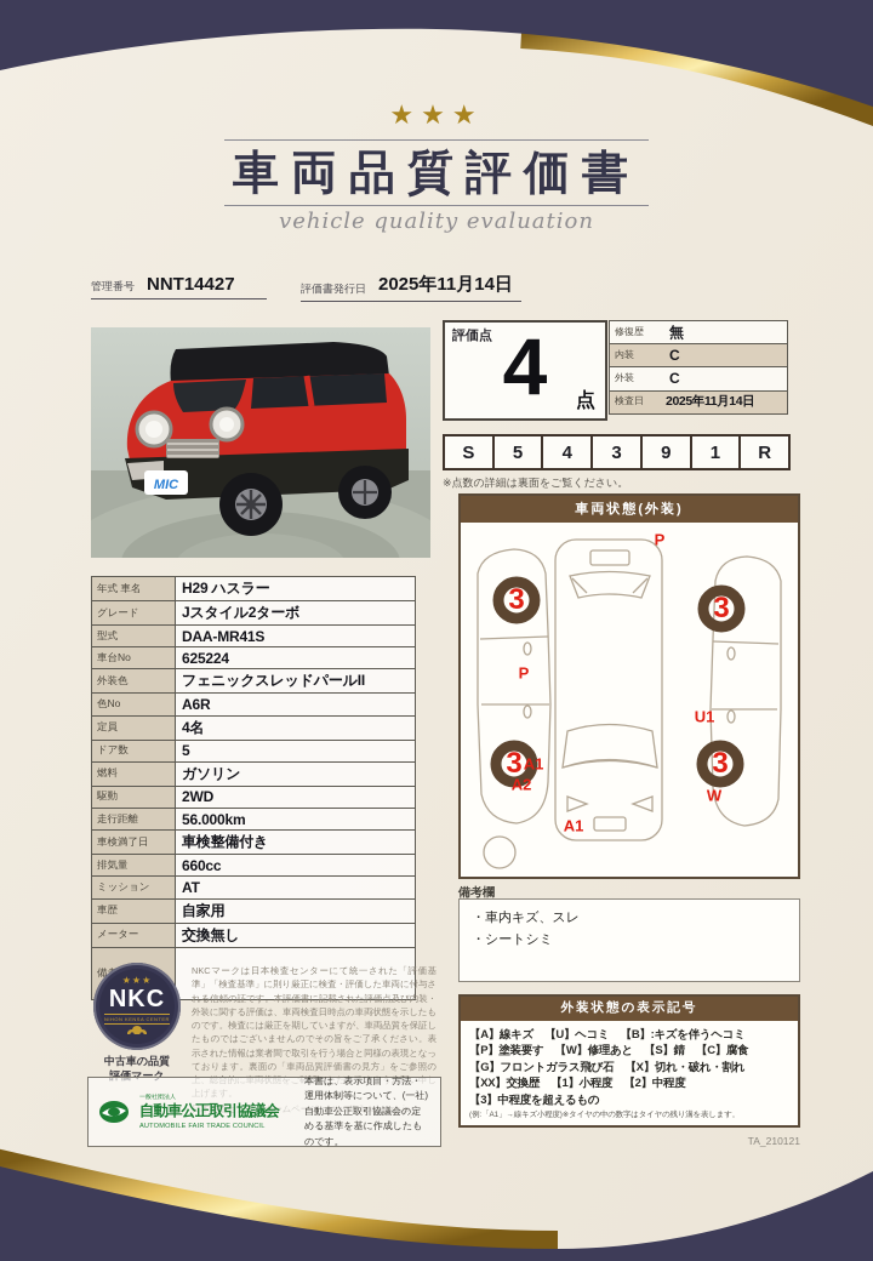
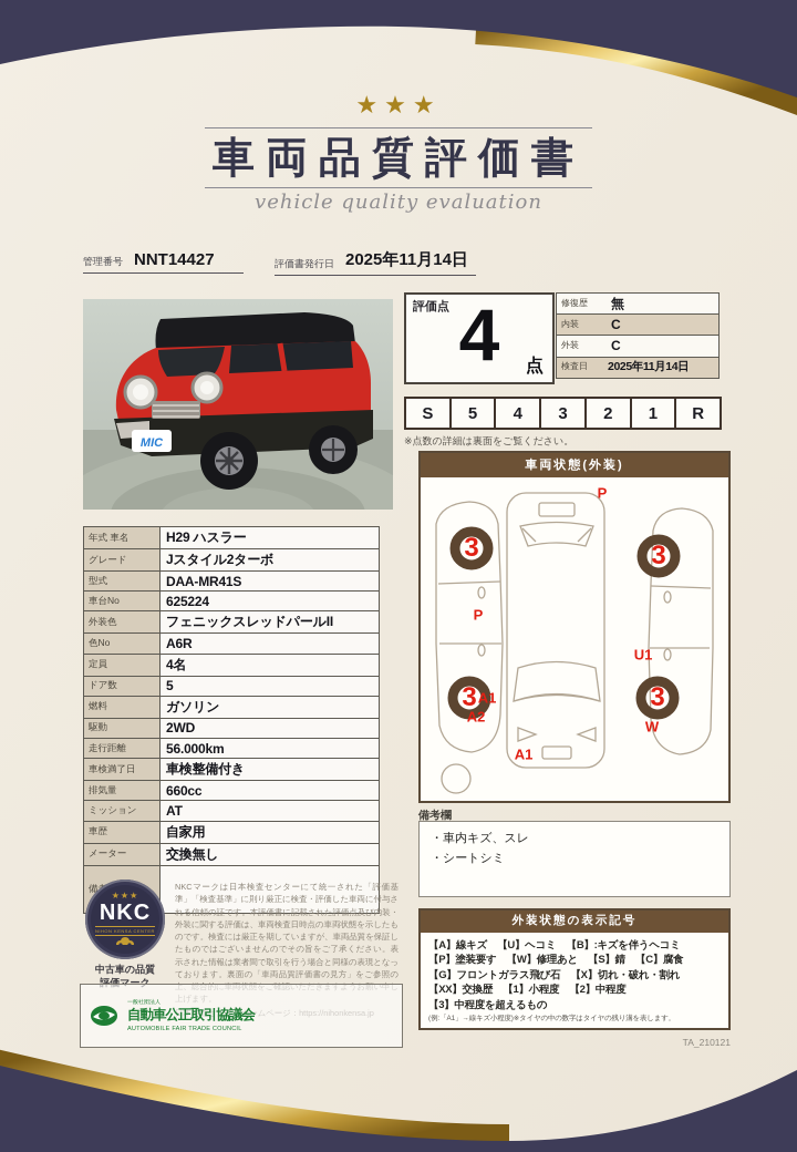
  ★★★
  車両品質評価書
  vehicle quality evaluation
  管理番号
  NNT14427
  評価書発行日
  2025年11月14日
  MIC
  評価点
  4
  点
  修復歴
  無
  内装
  C
  外装
  C
  検査日
  2025年11月14日
  S
  5
  4
  3
- 9
+ 2
  1
  R
  ※点数の詳細は裏面をご覧ください。
  車両状態(外装)
  P
  3
  3
  P
  U1
  3
  A1
  A2
  3
  W
  A1
  備考欄
  ・車内キズ、スレ
  ・シートシミ
  外装状態の表示記号
  【A】線キズ 【U】ヘコミ 【B】:キズを伴うヘコミ
  【P】塗装要す 【W】修理あと 【S】錆 【C】腐食
  【G】フロントガラス飛び石 【X】切れ・破れ・割れ
  【XX】交換歴 【1】小程度 【2】中程度
  【3】中程度を超えるもの
  TA_210121
  年式 車名	H29 ハスラー
  グレード	Jスタイル2ターボ
  型式	DAA-MR41S
  車台No	625224
  外装色	フェニックスレッドパールII
  色No	A6R
  定員	4名
  ドア数	5
  燃料	ガソリン
  駆動	2WD
  走行距離	56.000km
  車検満了日	車検整備付き
  排気量	660cc
  ミッション	AT
  車歴	自家用
  メーター	交換無し
  ★★★
  NKC
  中古車の品質
  評価マーク
  NKCマークは日本検査センターにて統一された「評価基準」「検査基準」に則り厳正に検査・評価した車両に付与される信頼の証です。本評価書に記載された評価点及び内装・外装に関する評価は、車両検査日時点の車両状態を示したものです。検査には厳正を期していますが、車両品質を保証したものではございませんのでその旨をご了承ください。表示された情報は業者間で取引を行う場合と同様の表現となっております。裏面の「車両品質評価書の見方」をご参照の上、総合的に車両状態をご確認いただきますようお願い申し上げます。
  日本検査センターホームページ：https://nihonkensa.jp
  自動車公正取引協議会
- 本書は、表示項目・方法・運用体制等について、(一社)自動車公正取引協議会の定める基準を基に作成したものです。
